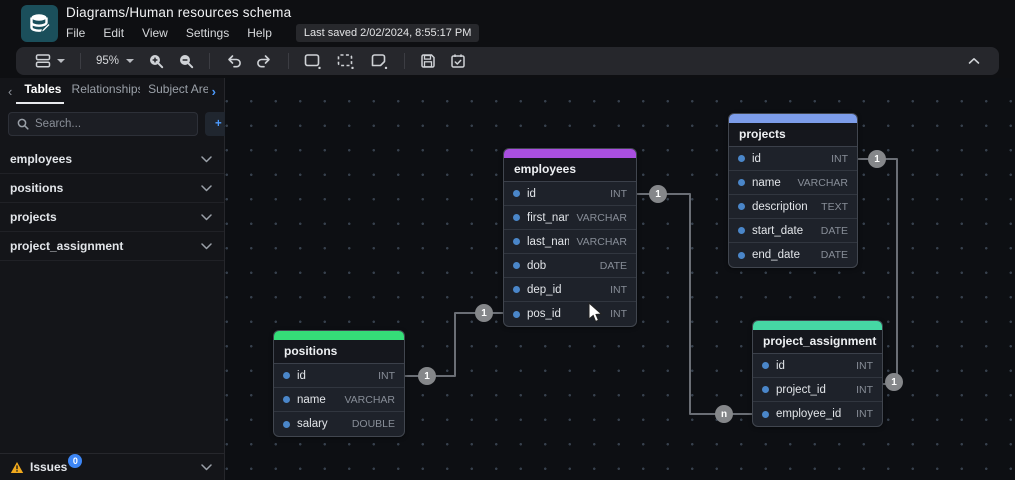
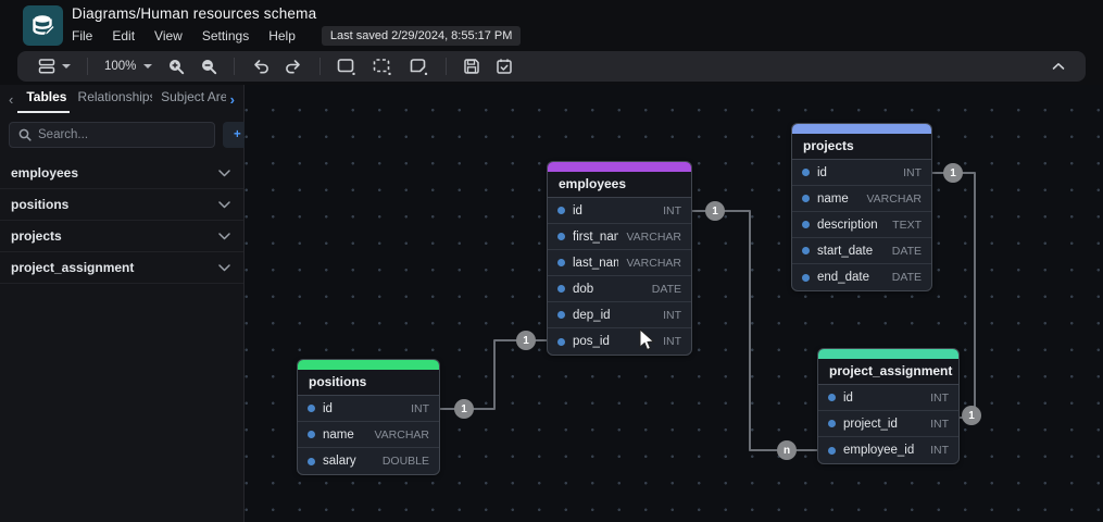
  Diagrams/Human resources schema
  File
  Edit
  View
  Settings
  Help
- Last saved 2/02/2024, 8:55:17 PM
+ Last saved 2/29/2024, 8:55:17 PM
- 95%
+ 100%
  ‹
  Tables
  Relationship
  Subject Are
  ›
  Search...
  employees
  positions
  projects
  project_assignment
- Issues
- 0
  1
  1
  1
  n
  1
  1
  employees
  id
  INT
  first_na
  VARCHAR
  last_nam
  VARCHAR
  dob
  DATE
  dep_id
  INT
  pos_id
  INT
  positions
  id
  INT
  name
  VARCHAR
  salary
  DOUBLE
  projects
  id
  INT
  name
  VARCHAR
  description
  TEXT
  start_date
  DATE
  end_date
  DATE
  project_assignment
  id
  INT
  project_id
  INT
  employee_id
  INT
